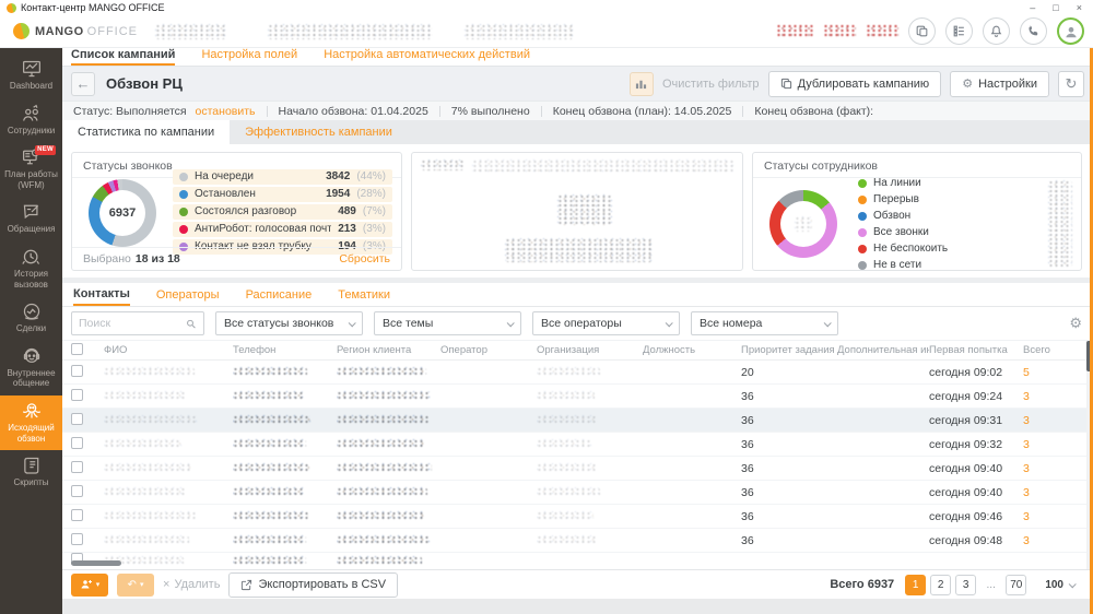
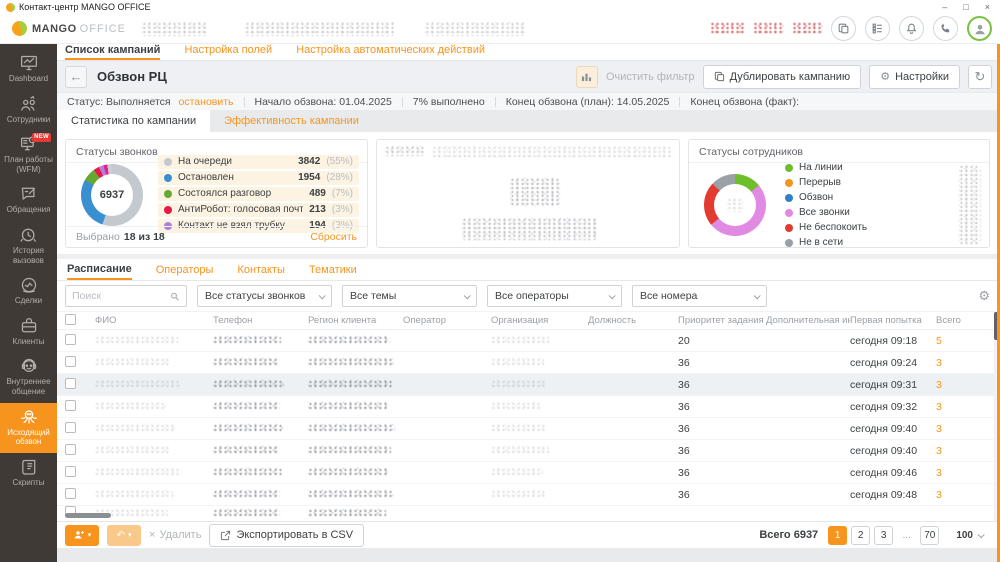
  Контакт-центр MANGO OFFICE
  –
  □
  ×
  MANGO OFFICE
  Dashboard
  Сотрудники
  План работы (WFM)
  Обращения
  История вызовов
  Сделки
+ Клиенты
  Внутреннее общение
  Исходящий обзвон
  Скрипты
  Список кампаний
  Настройка полей
  Настройка автоматических действий
  ←
  Обзвон РЦ
  Очистить фильтр
  Дублировать кампанию
  ⚙
  Настройки
  ↻
  Статус: Выполняется остановить
  Начало обзвона: 01.04.2025
  7% выполнено
  Конец обзвона (план): 14.05.2025
  Конец обзвона (факт):
  Статистика по кампании
  Эффективность кампании
  Статусы звонков
  6937
  На очереди
  3842
- (44%)
+ (55%)
  Остановлен
  1954
  (28%)
  Состоялся разговор
  489
  (7%)
  АнтиРобот: голосовая почт
  213
  (3%)
  Контакт не взял трубку
  194
  (3%)
  Выбрано
  18 из 18
  Сбросить
  Статусы сотрудников
  На линии
  Перерыв
  Обзвон
  Все звонки
  Не беспокоить
  Не в сети
- Контакты
+ Расписание
  Операторы
- Расписание
+ Контакты
  Тематики
  Поиск
  Все статусы звонков
  Все темы
  Все операторы
  Все номера
  ⚙
  ФИО
  Телефон
  Регион клиента
  Оператор
  Организация
  Должность
  Приоритет задания
  Дополнительная и
  Первая попытка
  Всего
  20
- сегодня 09:02
+ сегодня 09:18
  5
  36
  сегодня 09:24
  3
  36
  сегодня 09:31
  3
  36
  сегодня 09:32
  3
  36
  сегодня 09:40
  3
  36
  сегодня 09:40
  3
  36
  сегодня 09:46
  3
  36
  сегодня 09:48
  3
  ↶
  ×
  Удалить
  Экспортировать в CSV
  Всего 6937
  1
  2
  3
  ...
  70
  100
